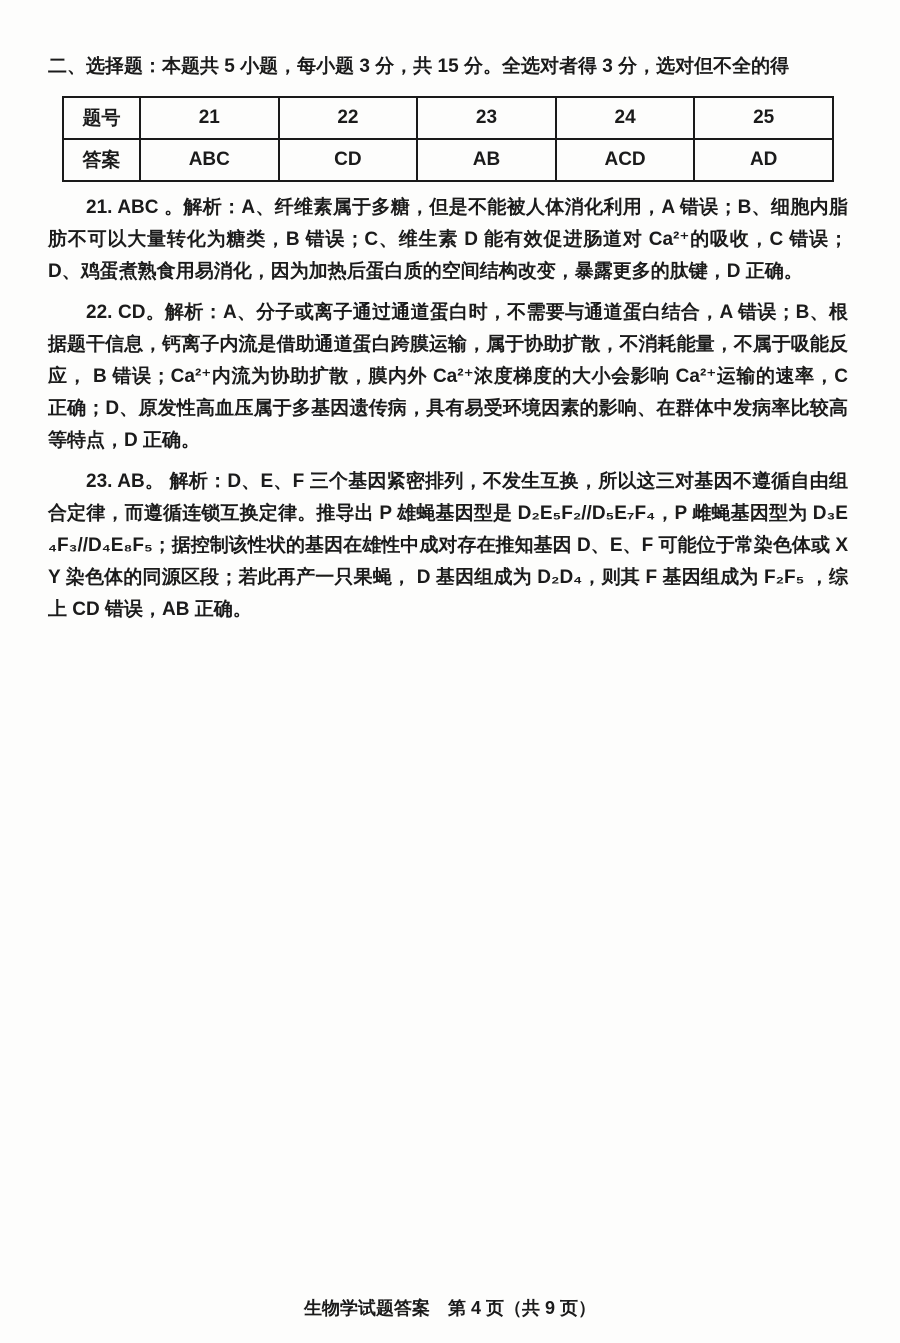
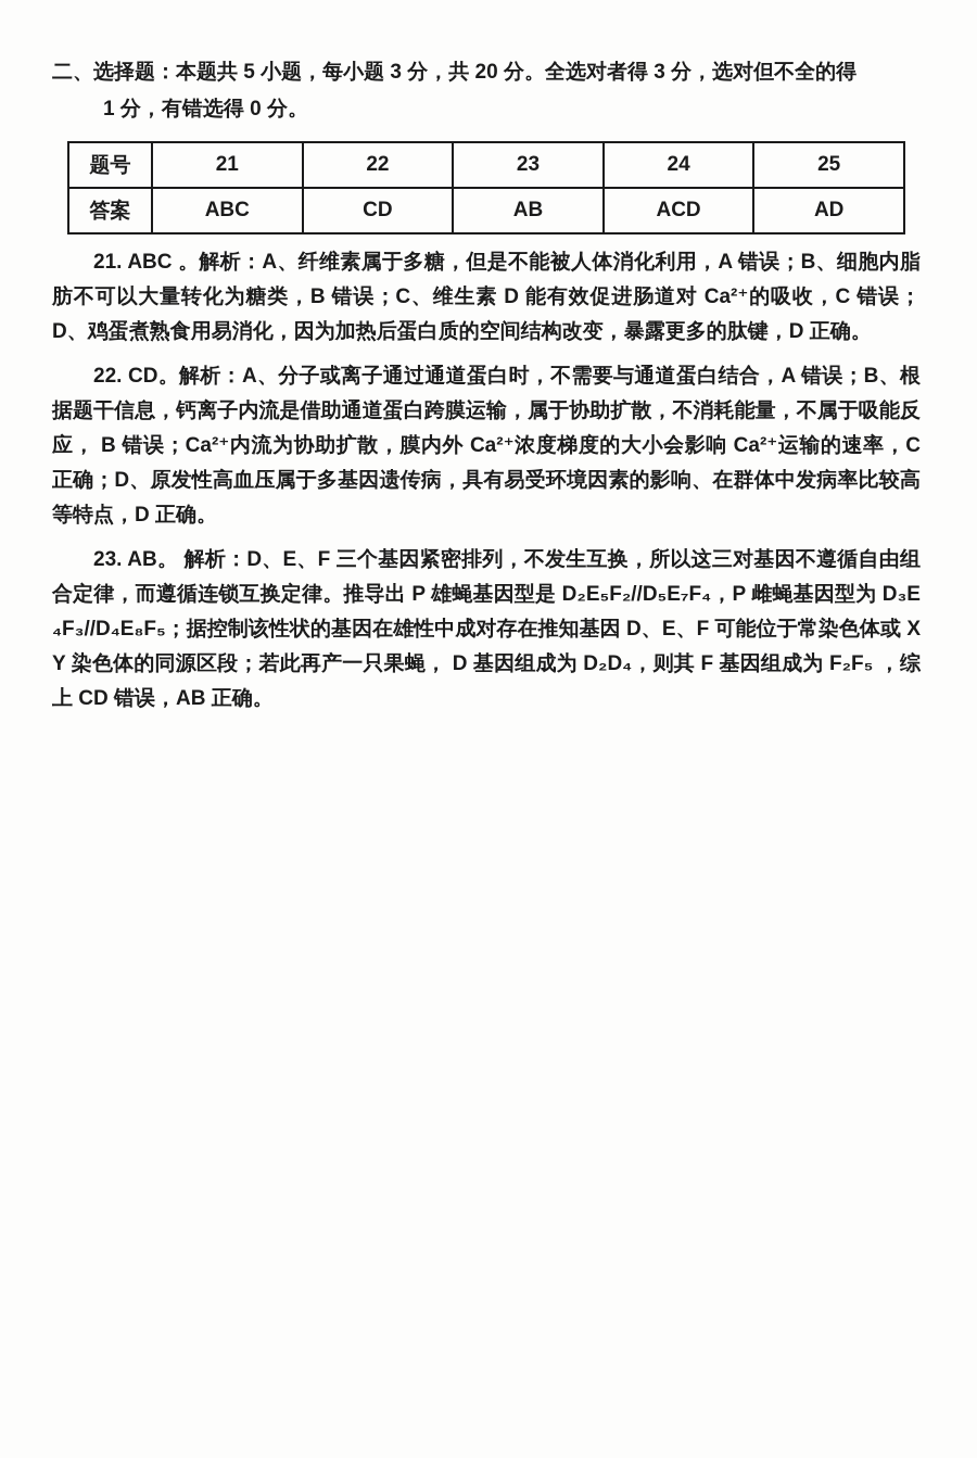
- 二、选择题：本题共 5 小题，每小题 3 分，共 15 分。全选对者得 3 分，选对但不全的得
+ 二、选择题：本题共 5 小题，每小题 3 分，共 20 分。全选对者得 3 分，选对但不全的得
+ 1 分，有错选得 0 分。
  题号	21	22	23	24	25
  答案	ABC	CD	AB	ACD	AD
  21. ABC 。解析：A、纤维素属于多糖，但是不能被人体消化利用，A 错误；B、细胞内脂肪不可以大量转化为糖类，B 错误；C、维生素 D 能有效促进肠道对 Ca²⁺的吸收，C 错误；D、鸡蛋煮熟食用易消化，因为加热后蛋白质的空间结构改变，暴露更多的肽键，D 正确。
  22. CD。解析：A、分子或离子通过通道蛋白时，不需要与通道蛋白结合，A 错误；B、根据题干信息，钙离子内流是借助通道蛋白跨膜运输，属于协助扩散，不消耗能量，不属于吸能反应， B 错误；Ca²⁺内流为协助扩散，膜内外 Ca²⁺浓度梯度的大小会影响 Ca²⁺运输的速率，C 正确；D、原发性高血压属于多基因遗传病，具有易受环境因素的影响、在群体中发病率比较高等特点，D 正确。
  23. AB。 解析：D、E、F 三个基因紧密排列，不发生互换，所以这三对基因不遵循自由组合定律，而遵循连锁互换定律。推导出 P 雄蝇基因型是 D₂E₅F₂//D₅E₇F₄，P 雌蝇基因型为 D₃E₄F₃//D₄E₈F₅；据控制该性状的基因在雄性中成对存在推知基因 D、E、F 可能位于常染色体或 XY 染色体的同源区段；若此再产一只果蝇， D 基因组成为 D₂D₄，则其 F 基因组成为 F₂F₅ ，综上 CD 错误，AB 正确。
- 生物学试题答案 第 4 页（共 9 页）
